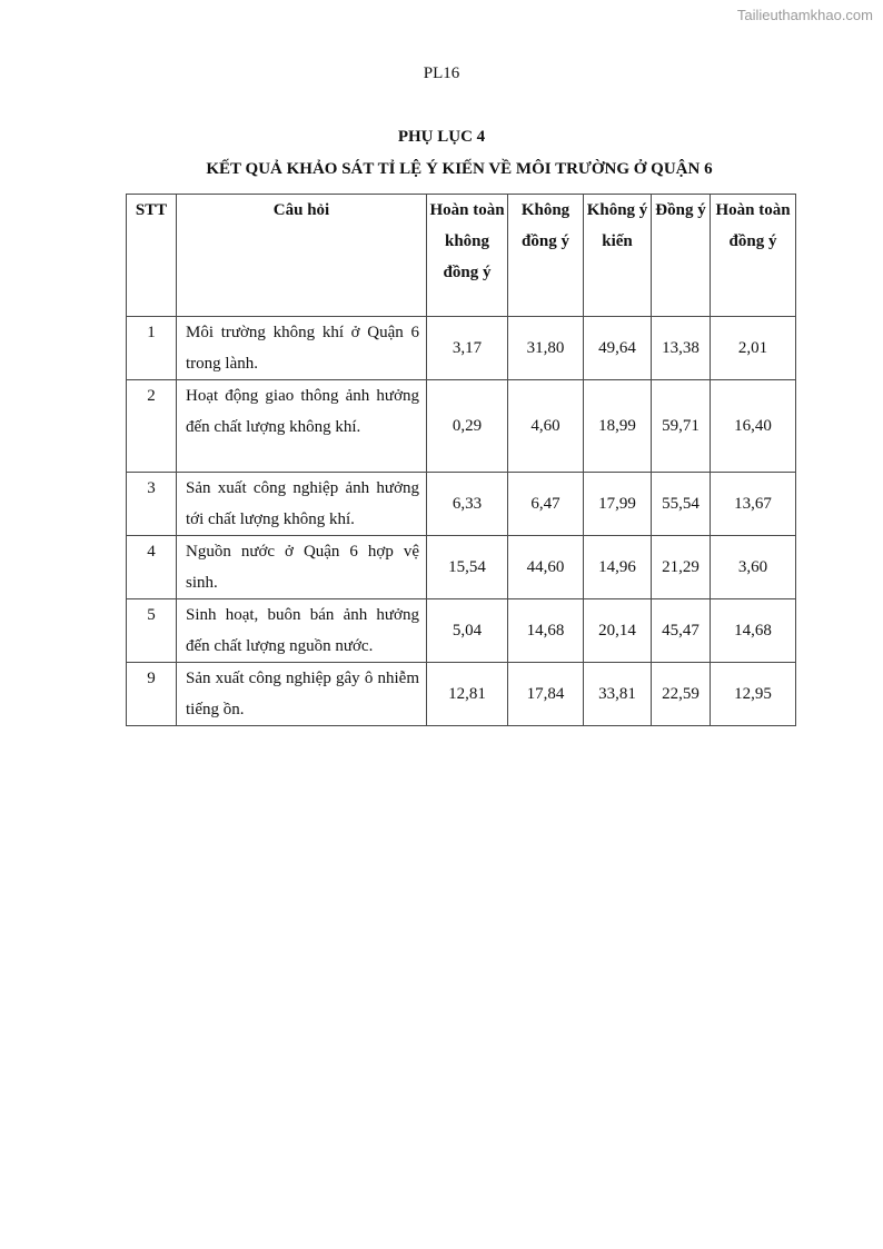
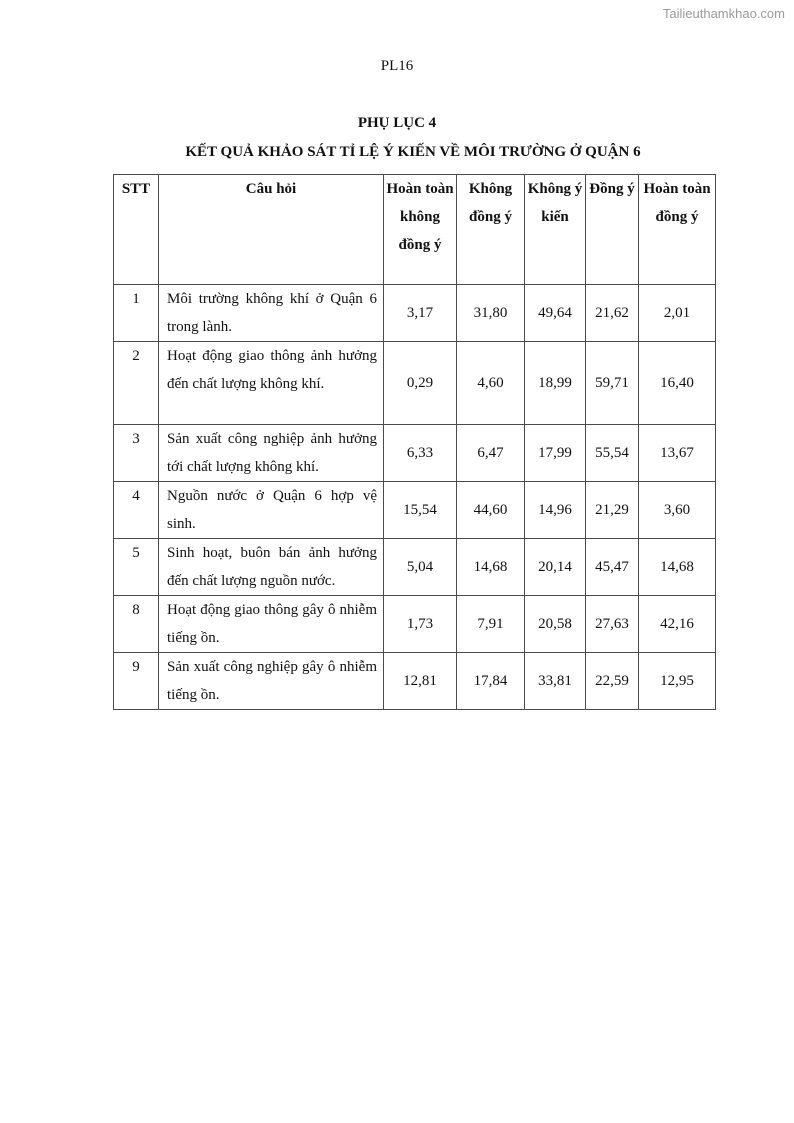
  Tailieuthamkhao.com
  PL16
  PHỤ LỤC 4
  KẾT QUẢ KHẢO SÁT TỈ LỆ Ý KIẾN VỀ MÔI TRƯỜNG Ở QUẬN 6
  STT	Câu hỏi	Hoàn toàn không đồng ý	Không đồng ý	Không ý kiến	Đồng ý	Hoàn toàn đồng ý
- 1	Môi trường không khí ở Quận 6 trong lành.	3,17	31,80	49,64	13,38	2,01
+ 1	Môi trường không khí ở Quận 6 trong lành.	3,17	31,80	49,64	21,62	2,01
  2	Hoạt động giao thông ảnh hưởng đến chất lượng không khí.	0,29	4,60	18,99	59,71	16,40
  3	Sản xuất công nghiệp ảnh hưởng tới chất lượng không khí.	6,33	6,47	17,99	55,54	13,67
  4	Nguồn nước ở Quận 6 hợp vệ sinh.	15,54	44,60	14,96	21,29	3,60
  5	Sinh hoạt, buôn bán ảnh hưởng đến chất lượng nguồn nước.	5,04	14,68	20,14	45,47	14,68
+ 8	Hoạt động giao thông gây ô nhiễm tiếng ồn.	1,73	7,91	20,58	27,63	42,16
  9	Sản xuất công nghiệp gây ô nhiễm tiếng ồn.	12,81	17,84	33,81	22,59	12,95
